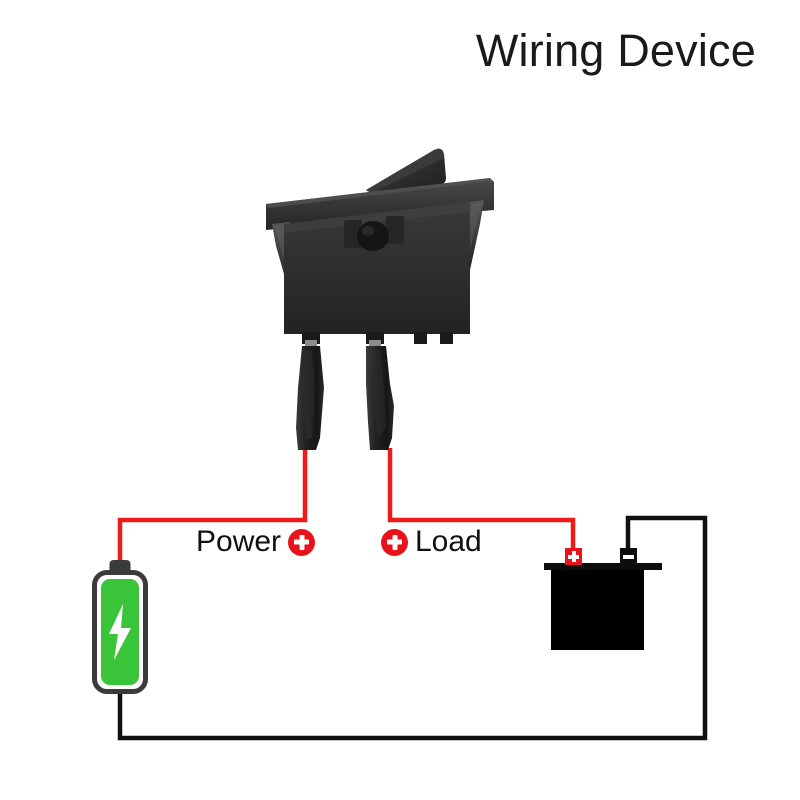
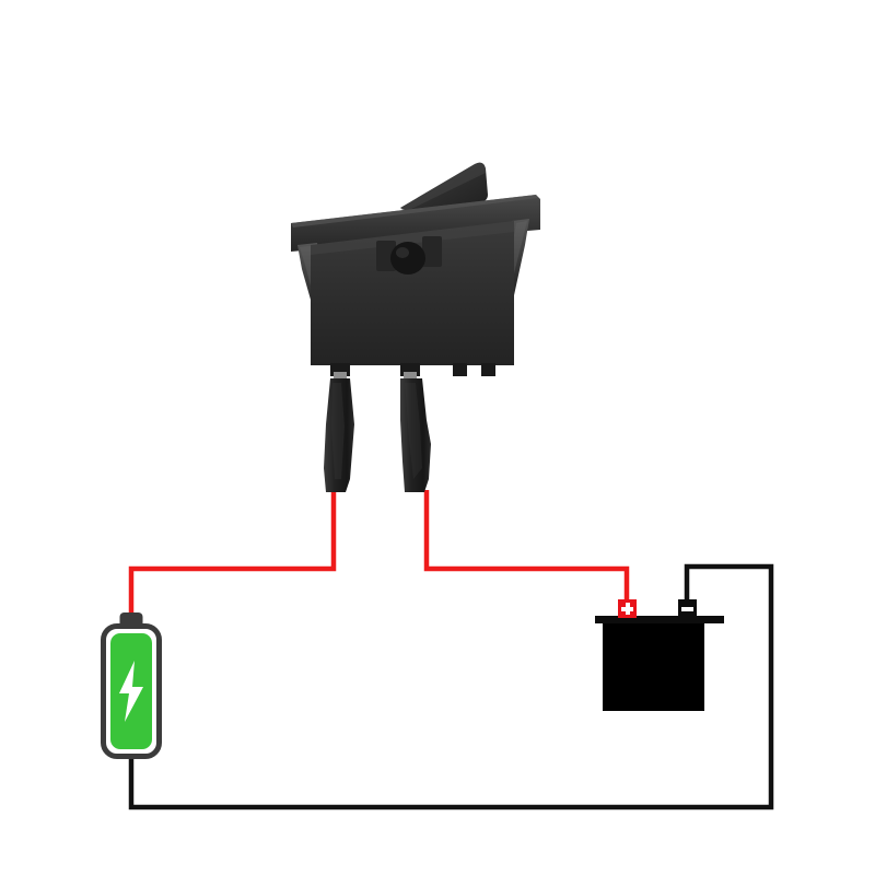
- Wiring Device
- Power
- Load
